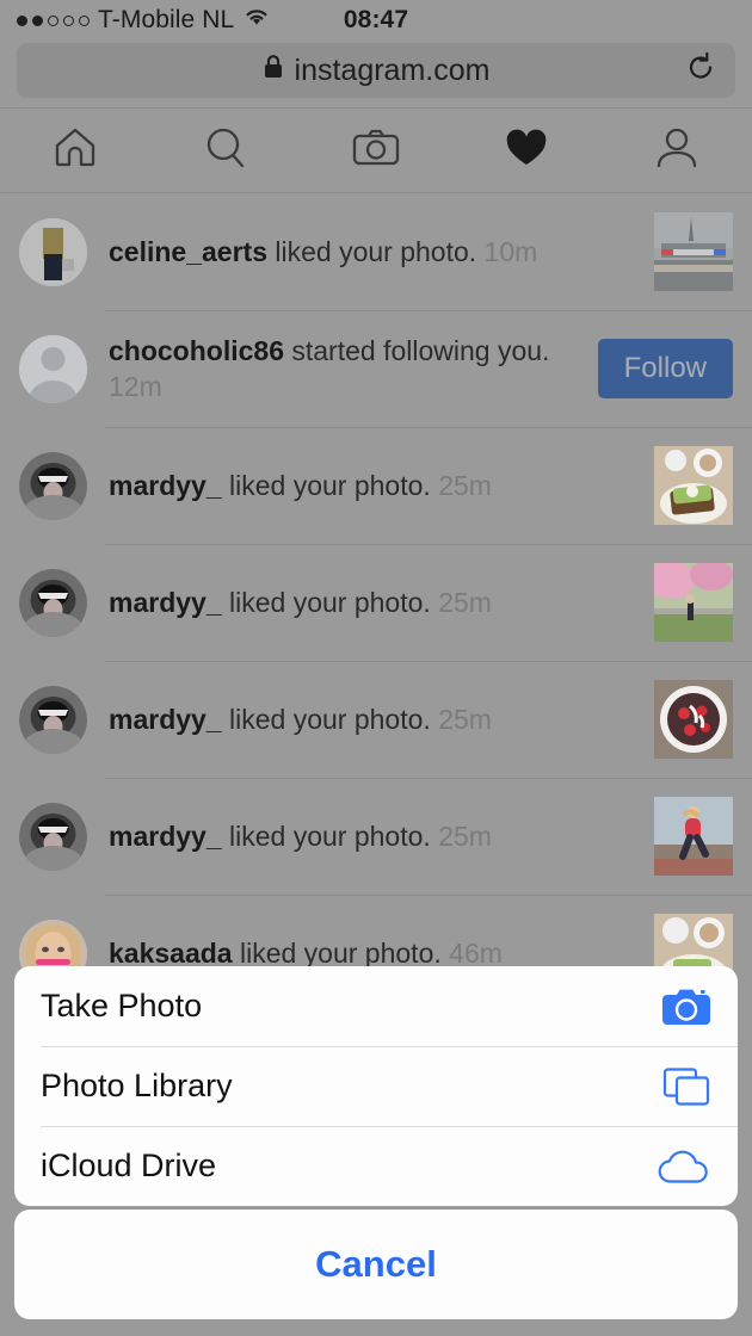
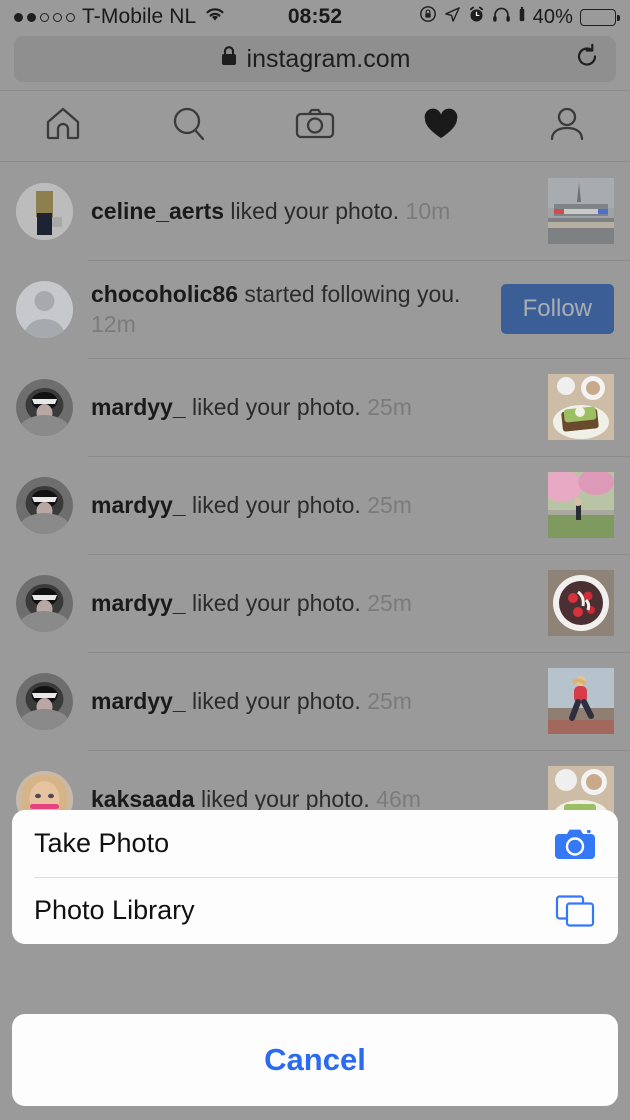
  T-Mobile NL
- 08:47
+ 08:52
+ 40%
  instagram.com
  celine_aerts liked your photo. 10m
  chocoholic86 started following you. 12m
  Follow
  mardyy_ liked your photo. 25m
  mardyy_ liked your photo. 25m
  mardyy_ liked your photo. 25m
  mardyy_ liked your photo. 25m
  kaksaada liked your photo. 46m
  Take Photo
  Photo Library
- iCloud Drive
  Cancel
